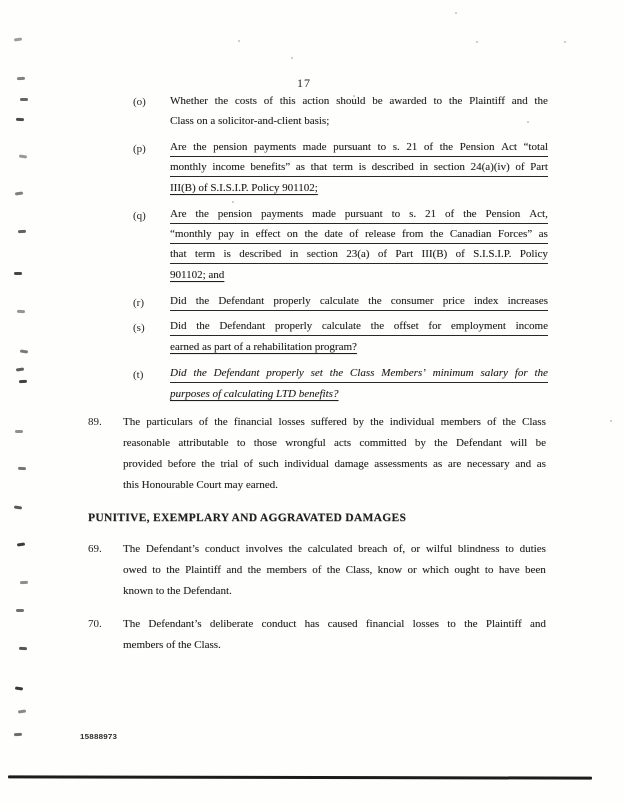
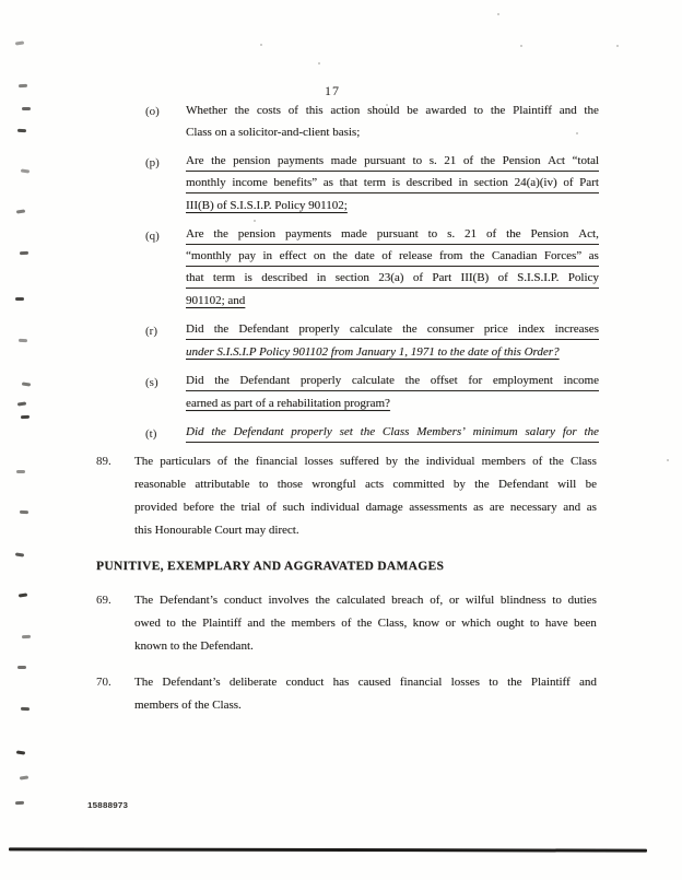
  17
  (o)
  Whether
  the
  costs
  of
  this
  action
  should
  be
  awarded
  to
  the
  Plaintiff
  and
  the
  Class on a solicitor-and-client basis;
  (p)
  Are
  the
  pension
  payments
  made
  pursuant
  to
  s.
  21
  of
  the
  Pension
  Act
  “total
  monthly
  income
  benefits”
  as
  that
  term
  is
  described
  in
  section
  24(a)(iv)
  of
  Part
  III(B) of S.I.S.I.P. Policy 901102;
  (q)
  Are
  the
  pension
  payments
  made
  pursuant
  to
  s.
  21
  of
  the
  Pension
  Act,
  “monthly
  pay
  in
  effect
  on
  the
  date
  of
  release
  from
  the
  Canadian
  Forces”
  as
  that
  term
  is
  described
  in
  section
  23(a)
  of
  Part
  III(B)
  of
  S.I.S.I.P.
  Policy
  901102; and
  (r)
  Did
  the
  Defendant
  properly
  calculate
  the
  consumer
  price
  index
  increases
+ under S.I.S.I.P Policy 901102 from January 1, 1971 to the date of this Order?
  (s)
  Did
  the
  Defendant
  properly
  calculate
  the
  offset
  for
  employment
  income
  earned as part of a rehabilitation program?
  (t)
  Did
  the
  Defendant
  properly
  set
  the
  Class
  Members’
  minimum
  salary
  for
  the
- purposes of calculating LTD benefits?
  89.
  The
  particulars
  of
  the
  financial
  losses
  suffered
  by
  the
  individual
  members
  of
  the
  Class
  reasonable
  attributable
  to
  those
  wrongful
  acts
  committed
  by
  the
  Defendant
  will
  be
  provided
  before
  the
  trial
  of
  such
  individual
  damage
  assessments
  as
  are
  necessary
  and
  as
- this Honourable Court may earned.
+ this Honourable Court may direct.
  PUNITIVE, EXEMPLARY AND AGGRAVATED DAMAGES
  69.
  The
  Defendant’s
  conduct
  involves
  the
  calculated
  breach
  of,
  or
  wilful
  blindness
  to
  duties
  owed
  to
  the
  Plaintiff
  and
  the
  members
  of
  the
  Class,
  know
  or
  which
  ought
  to
  have
  been
  known to the Defendant.
  70.
  The
  Defendant’s
  deliberate
  conduct
  has
  caused
  financial
  losses
  to
  the
  Plaintiff
  and
  members of the Class.
  15888973
